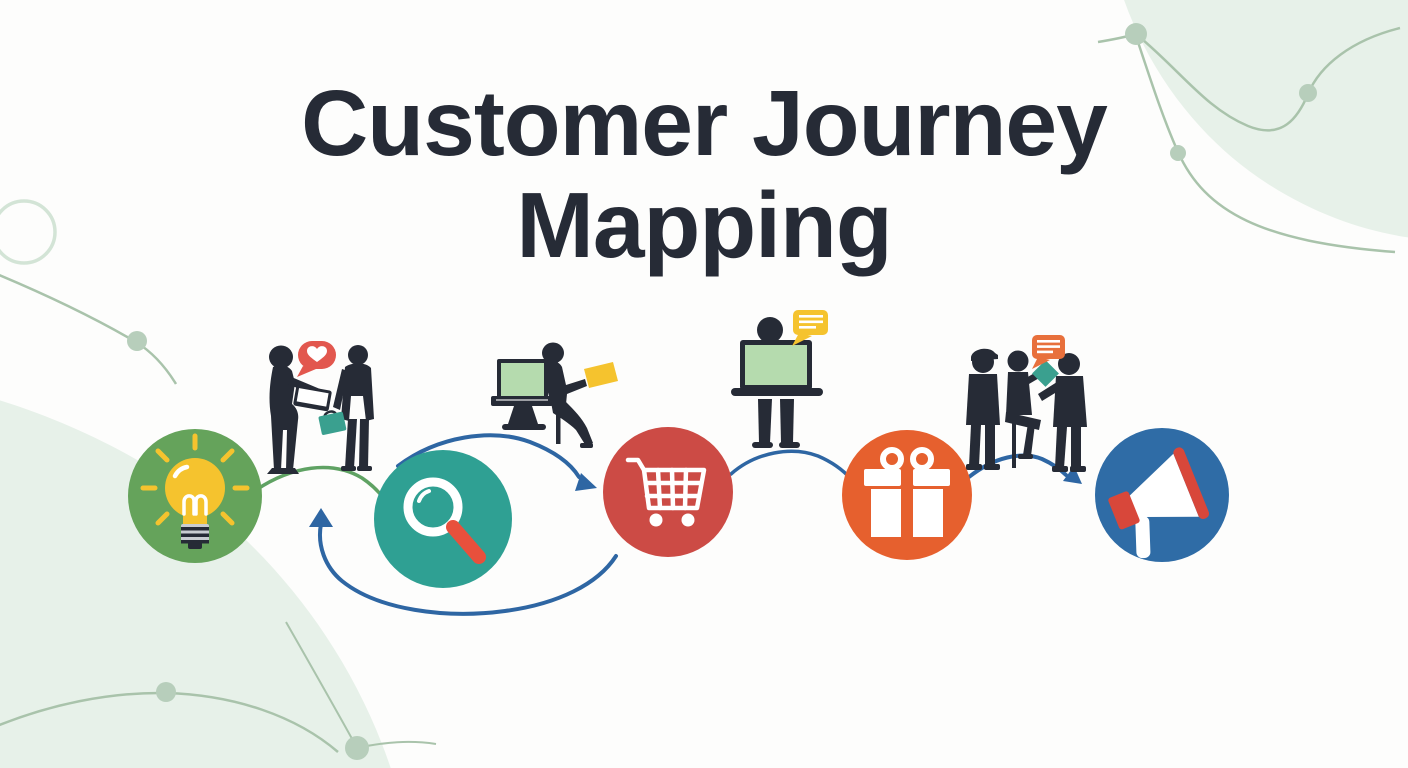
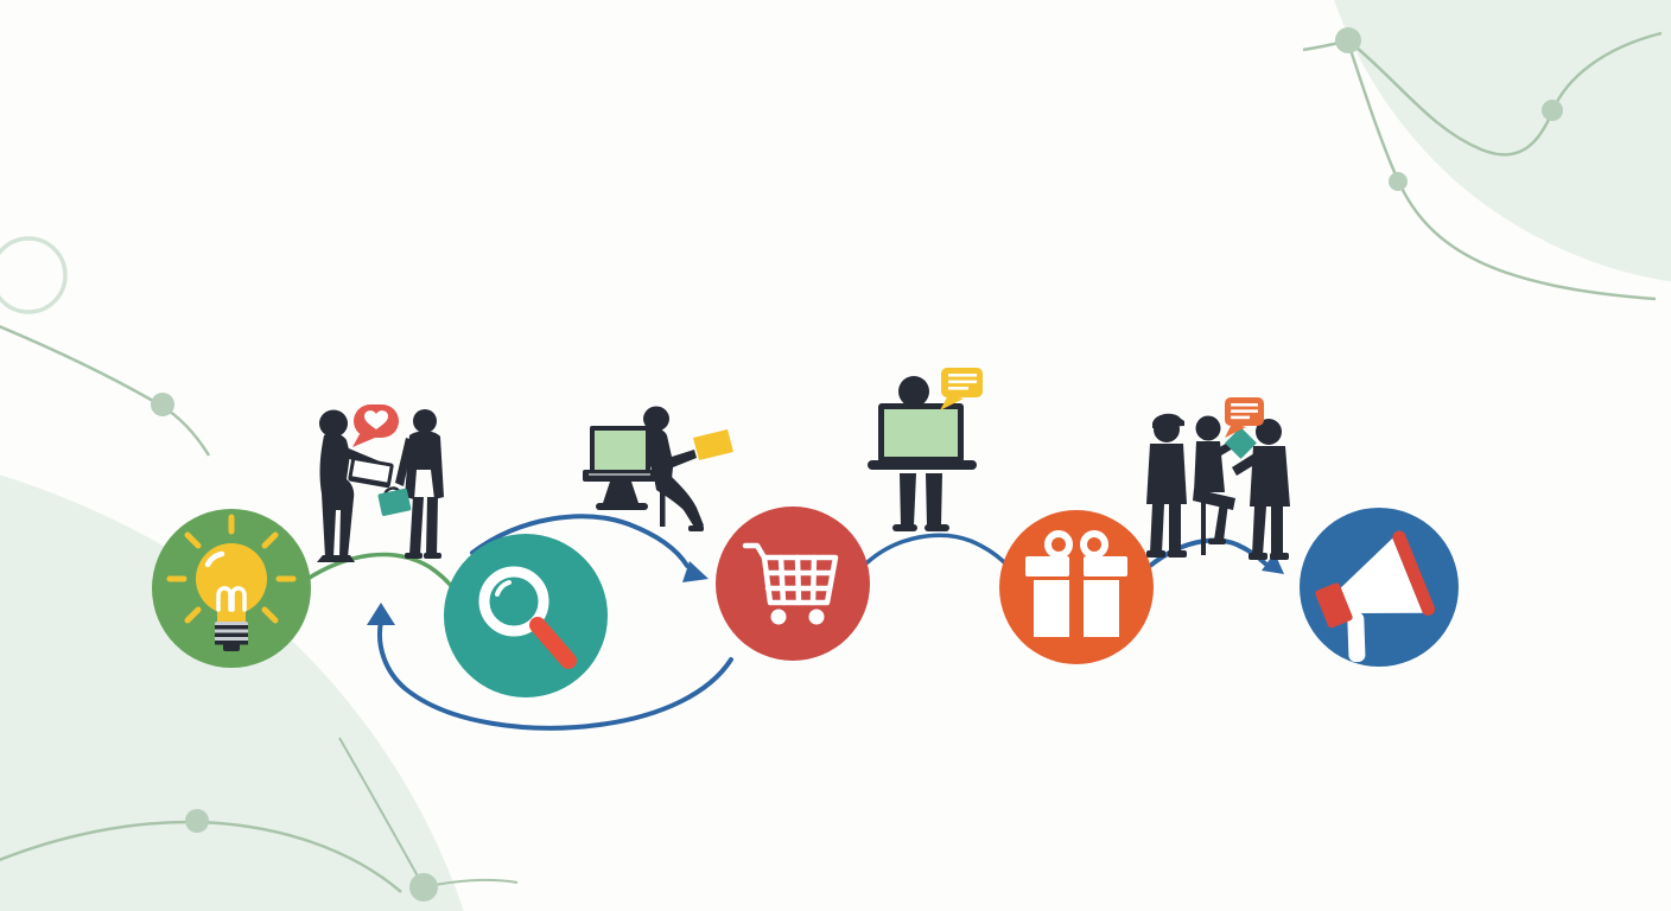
- Customer Journey
- Mapping
